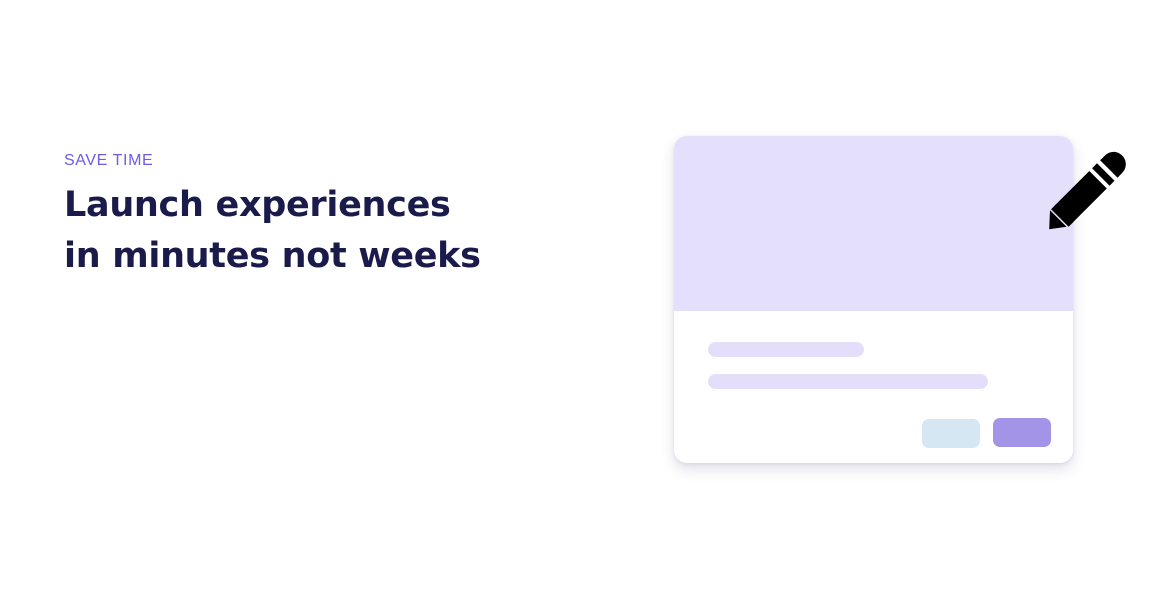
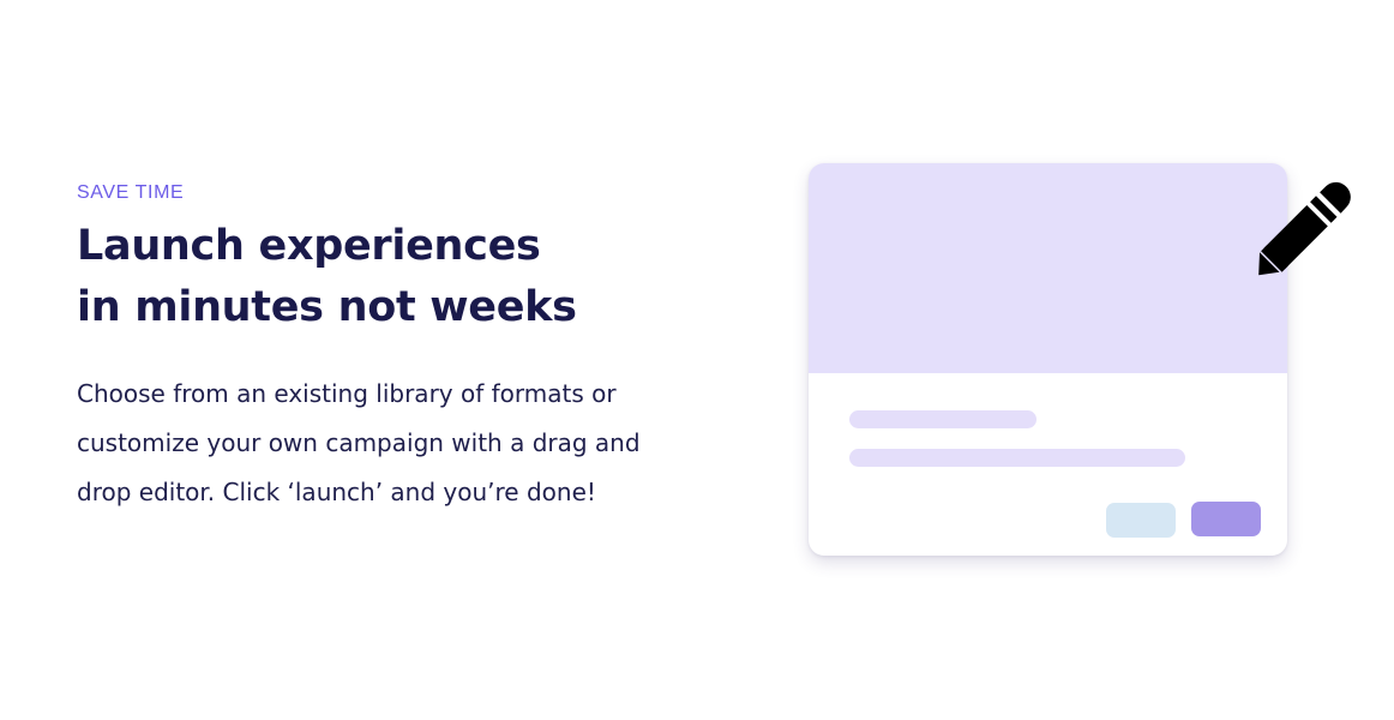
  SAVE TIME
  Launch experiences in minutes not weeks
+ Choose from an existing library of formats or customize your own campaign with a drag and drop editor. Click ‘launch’ and you’re done!
